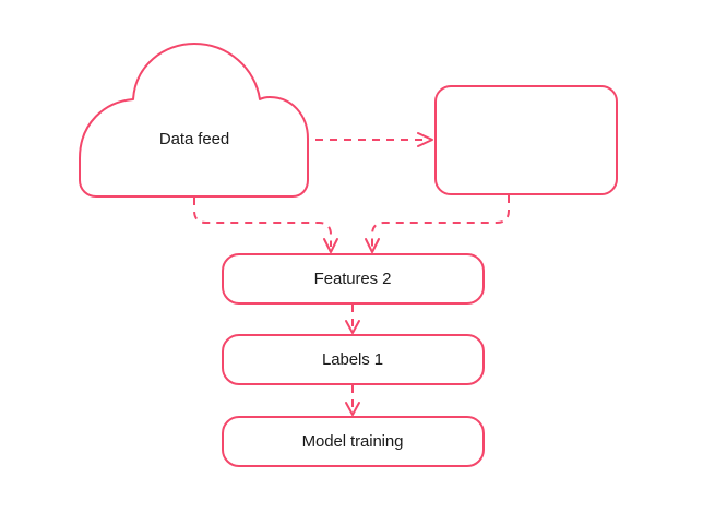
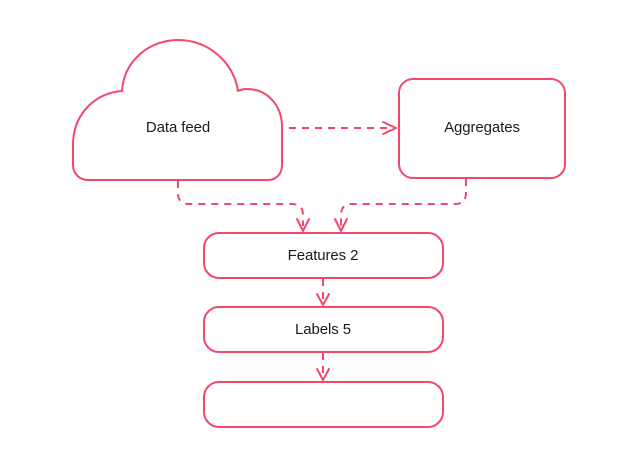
  Data feed
+ Aggregates
  Features 2
- Labels 1
+ Labels 5
- Model training
